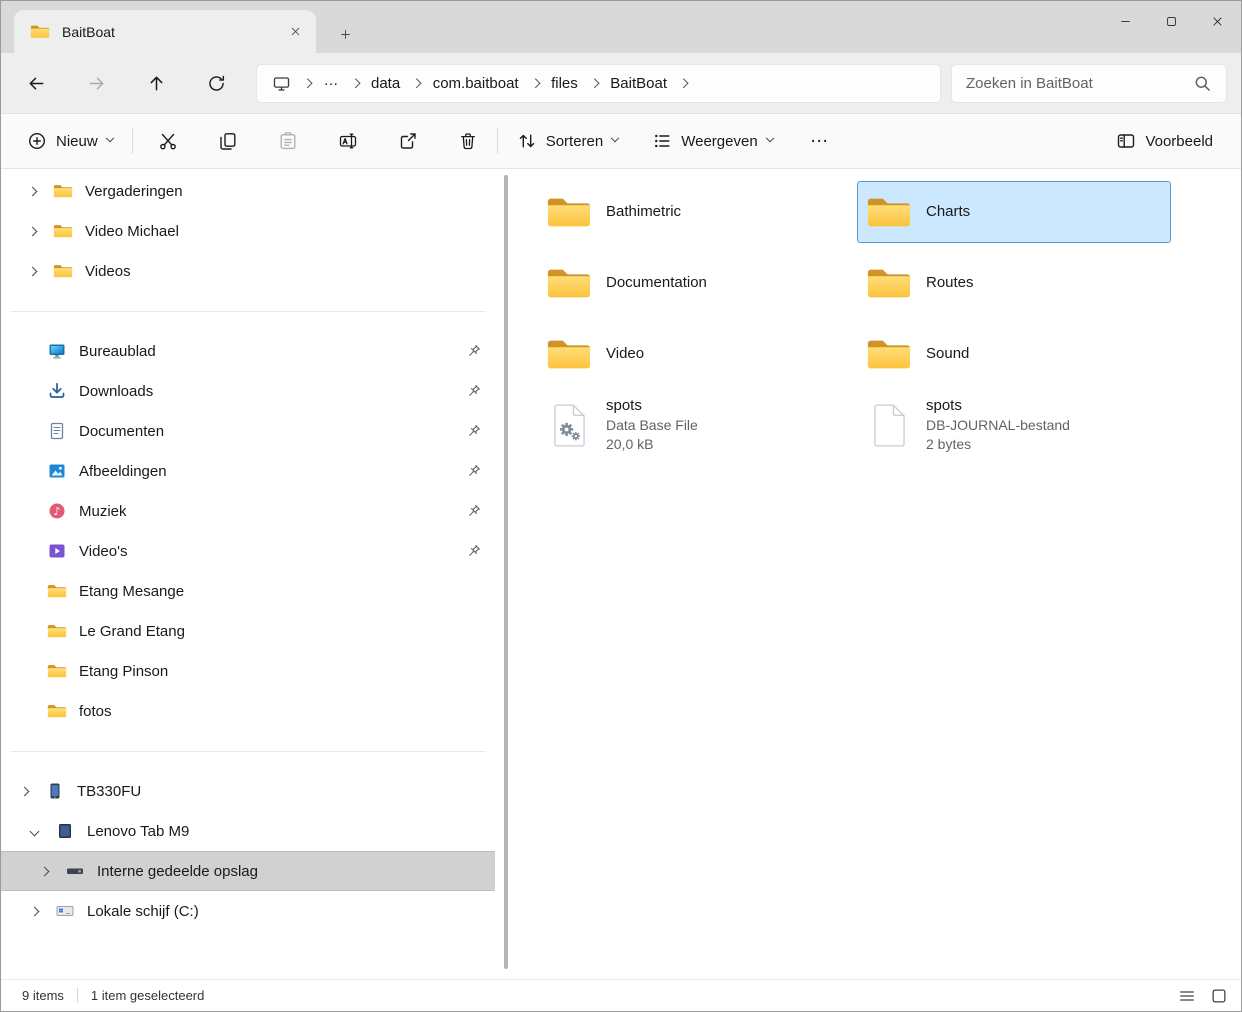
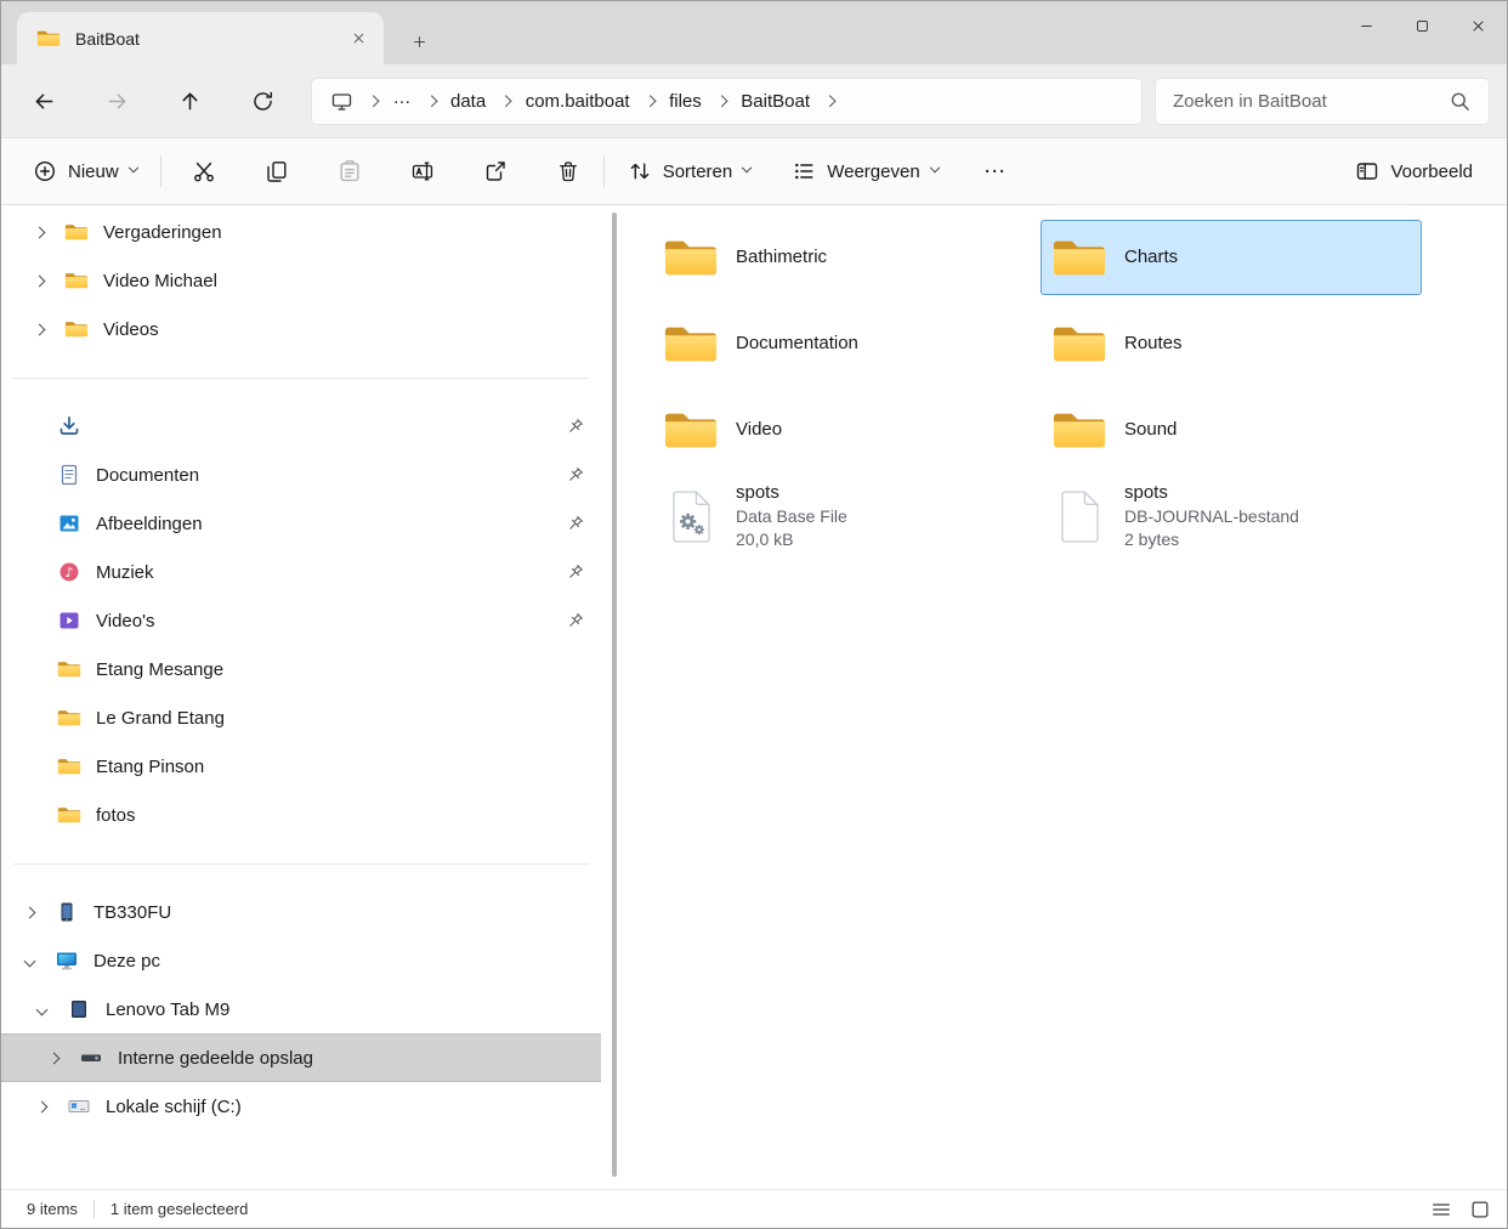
  BaitBoat
  …
  data
  com.baitboat
  files
  BaitBoat
  Zoeken in BaitBoat
  Nieuw
  Sorteren
  Weergeven
  …
  Voorbeeld
  Vergaderingen
  Video Michael
  Videos
- Bureaublad
- Downloads
  Documenten
  Afbeeldingen
  ♪
  Muziek
  Video's
  Etang Mesange
  Le Grand Etang
  Etang Pinson
  fotos
  TB330FU
+ Deze pc
  Lenovo Tab M9
  Interne gedeelde opslag
  Lokale schijf (C:)
  Bathimetric
  Documentation
  Video
  spots
  Data Base File
  20,0 kB
  Charts
  Routes
  Sound
  spots
  DB-JOURNAL-bestand
  2 bytes
  9 items
  1 item geselecteerd
